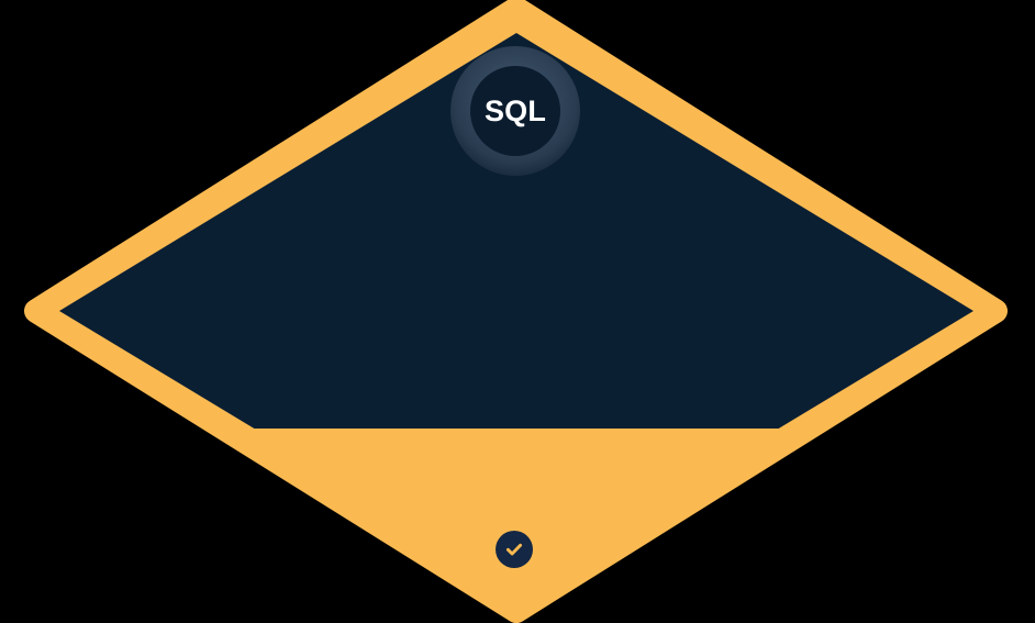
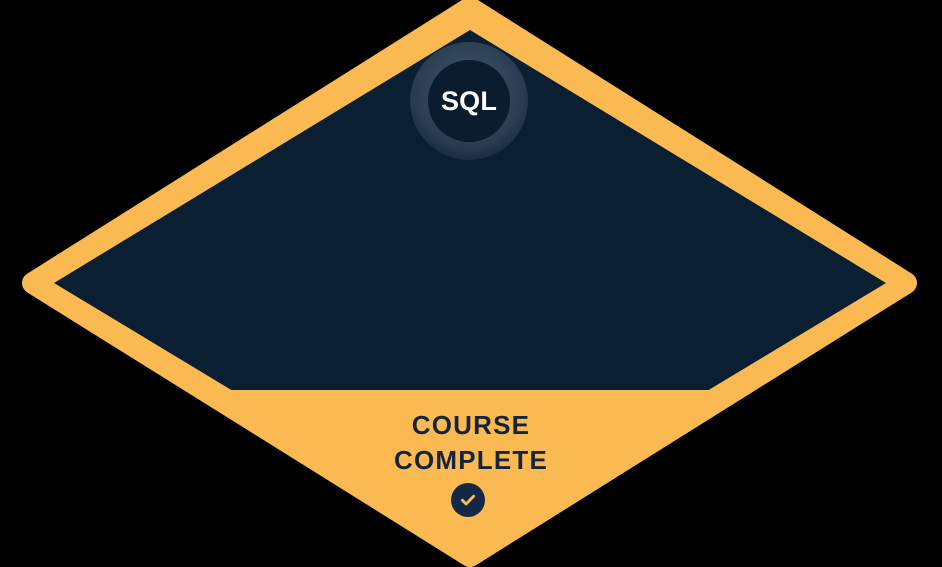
  SQL
+ COURSE
+ COMPLETE
